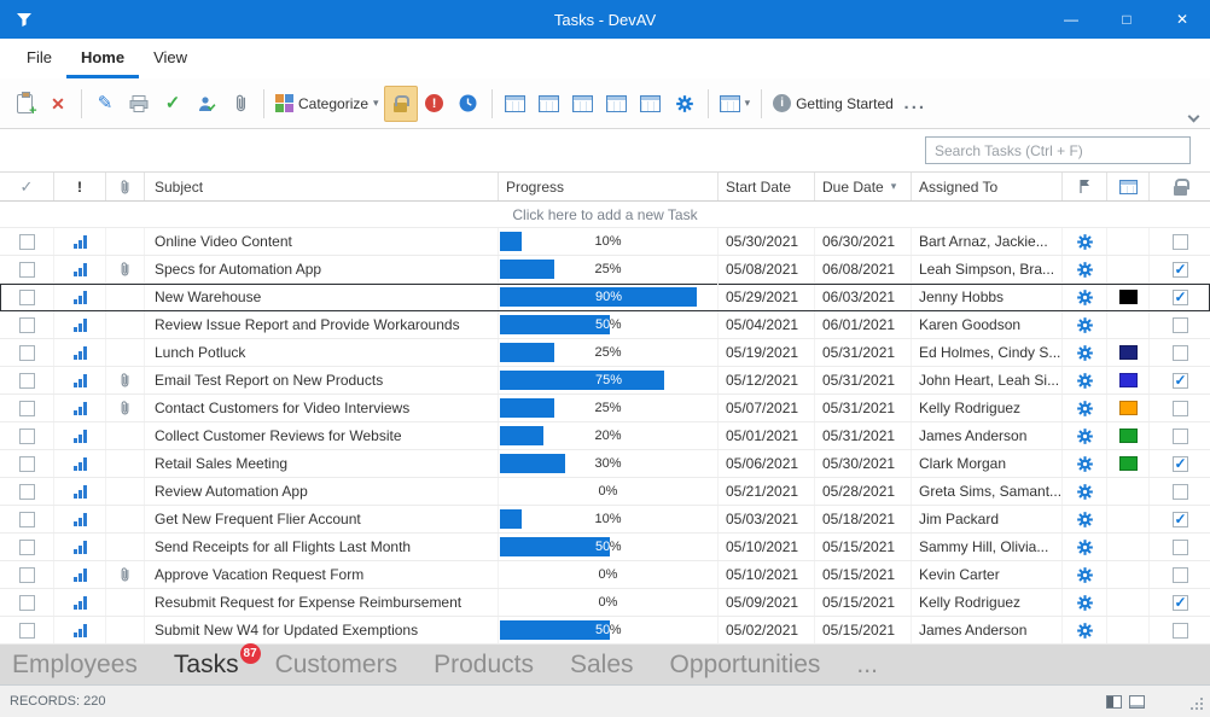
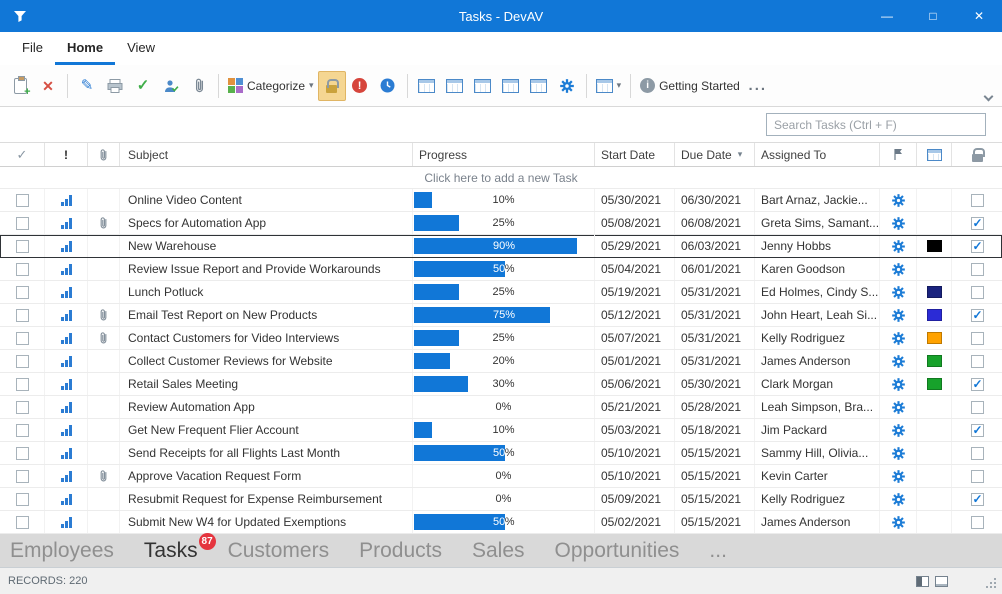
  Tasks - DevAV
  —
  □
  ✕
  File
  Home
  View
  ✕
  ✎
  ✓
  Categorize
  ▾
  !
  ▾
  i
  Getting Started
  ...
  Search Tasks (Ctrl + F)
  ✓
  !
  Subject
  Progress
  Start Date
  Due Date
  ▾
  Assigned To
  Click here to add a new Task
  Online Video Content
  10%
  05/30/2021
  06/30/2021
  Bart Arnaz, Jackie...
  Specs for Automation App
  25%
  05/08/2021
  06/08/2021
- Leah Simpson, Bra...
+ Greta Sims, Samant...
  New Warehouse
  90%
  05/29/2021
  06/03/2021
  Jenny Hobbs
  Review Issue Report and Provide Workarounds
  05/04/2021
  06/01/2021
  Karen Goodson
  Lunch Potluck
  25%
  05/19/2021
  05/31/2021
  Ed Holmes, Cindy S...
  Email Test Report on New Products
  75%
  05/12/2021
  05/31/2021
  John Heart, Leah Si...
  Contact Customers for Video Interviews
  25%
  05/07/2021
  05/31/2021
  Kelly Rodriguez
  Collect Customer Reviews for Website
  20%
  05/01/2021
  05/31/2021
  James Anderson
  Retail Sales Meeting
  30%
  05/06/2021
  05/30/2021
  Clark Morgan
  Review Automation App
  0%
  05/21/2021
  05/28/2021
- Greta Sims, Samant...
+ Leah Simpson, Bra...
  Get New Frequent Flier Account
  10%
  05/03/2021
  05/18/2021
  Jim Packard
  Send Receipts for all Flights Last Month
  05/10/2021
  05/15/2021
  Sammy Hill, Olivia...
  Approve Vacation Request Form
  0%
  05/10/2021
  05/15/2021
  Kevin Carter
  Resubmit Request for Expense Reimbursement
  0%
  05/09/2021
  05/15/2021
  Kelly Rodriguez
  Submit New W4 for Updated Exemptions
  05/02/2021
  05/15/2021
  James Anderson
  Employees
  Tasks
  87
  Customers
  Products
  Sales
  Opportunities
  ...
  RECORDS: 220
